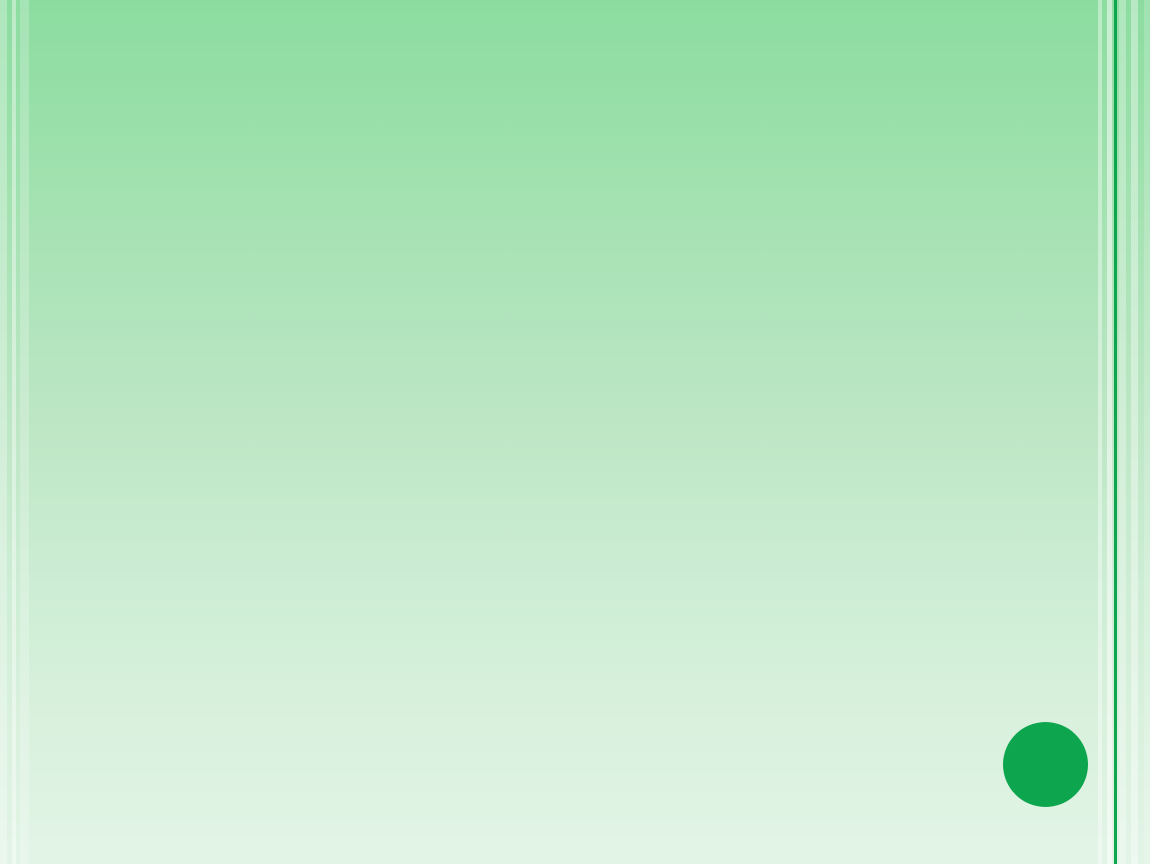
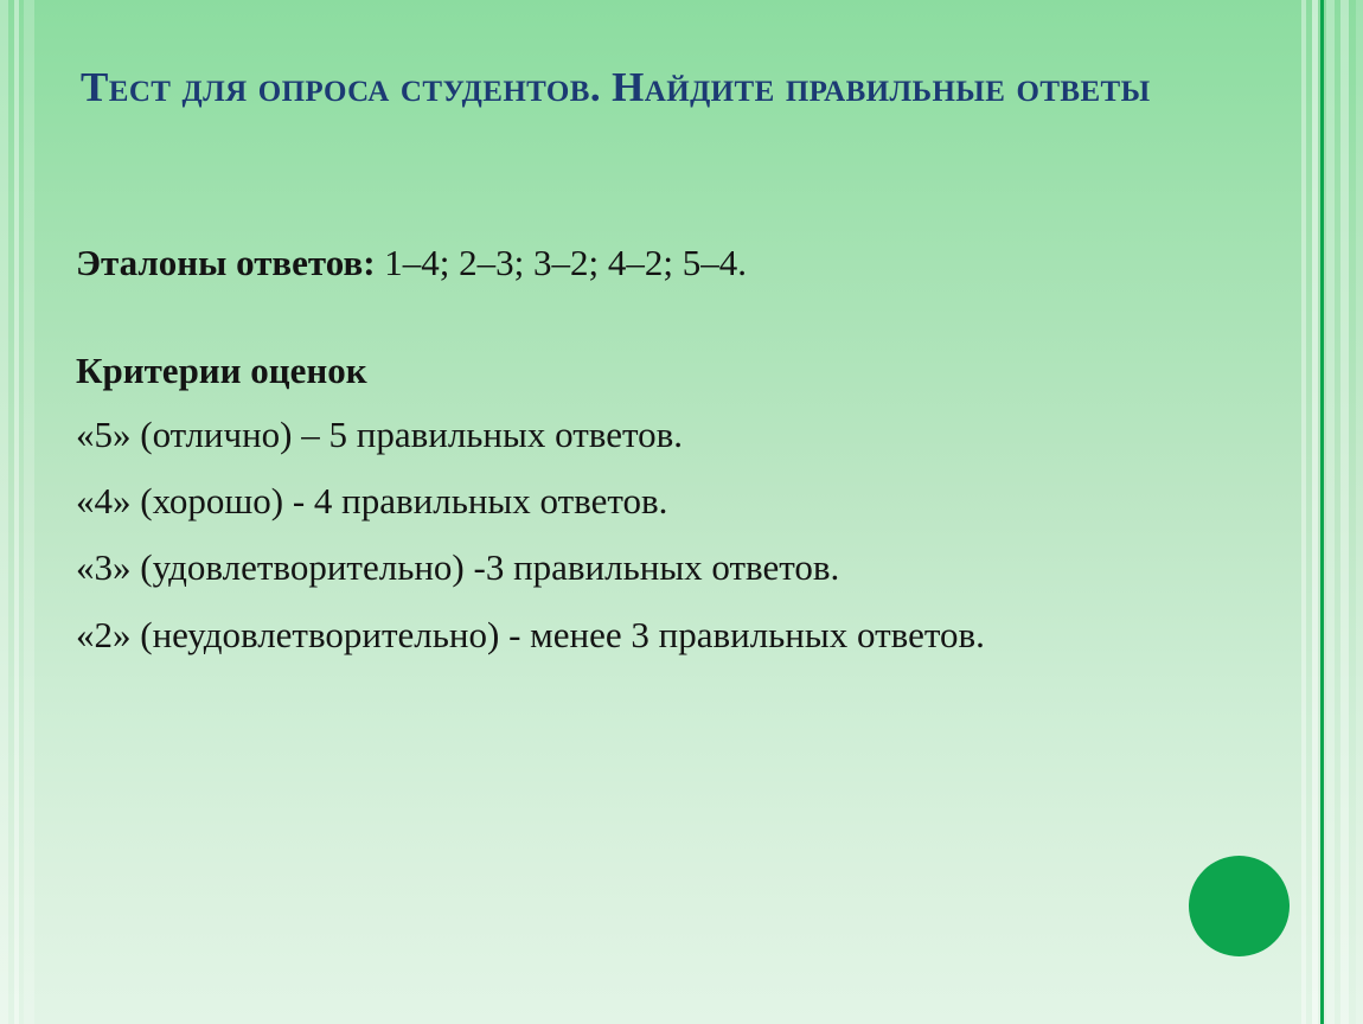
+ Тест для опроса студентов. Найдите правильные ответы
+ Эталоны ответов: 1–4; 2–3; 3–2; 4–2; 5–4.
+ Критерии оценок
+ «5» (отлично) – 5 правильных ответов.
+ «4» (хорошо) - 4 правильных ответов.
+ «3» (удовлетворительно) -3 правильных ответов.
+ «2» (неудовлетворительно) - менее 3 правильных ответов.
